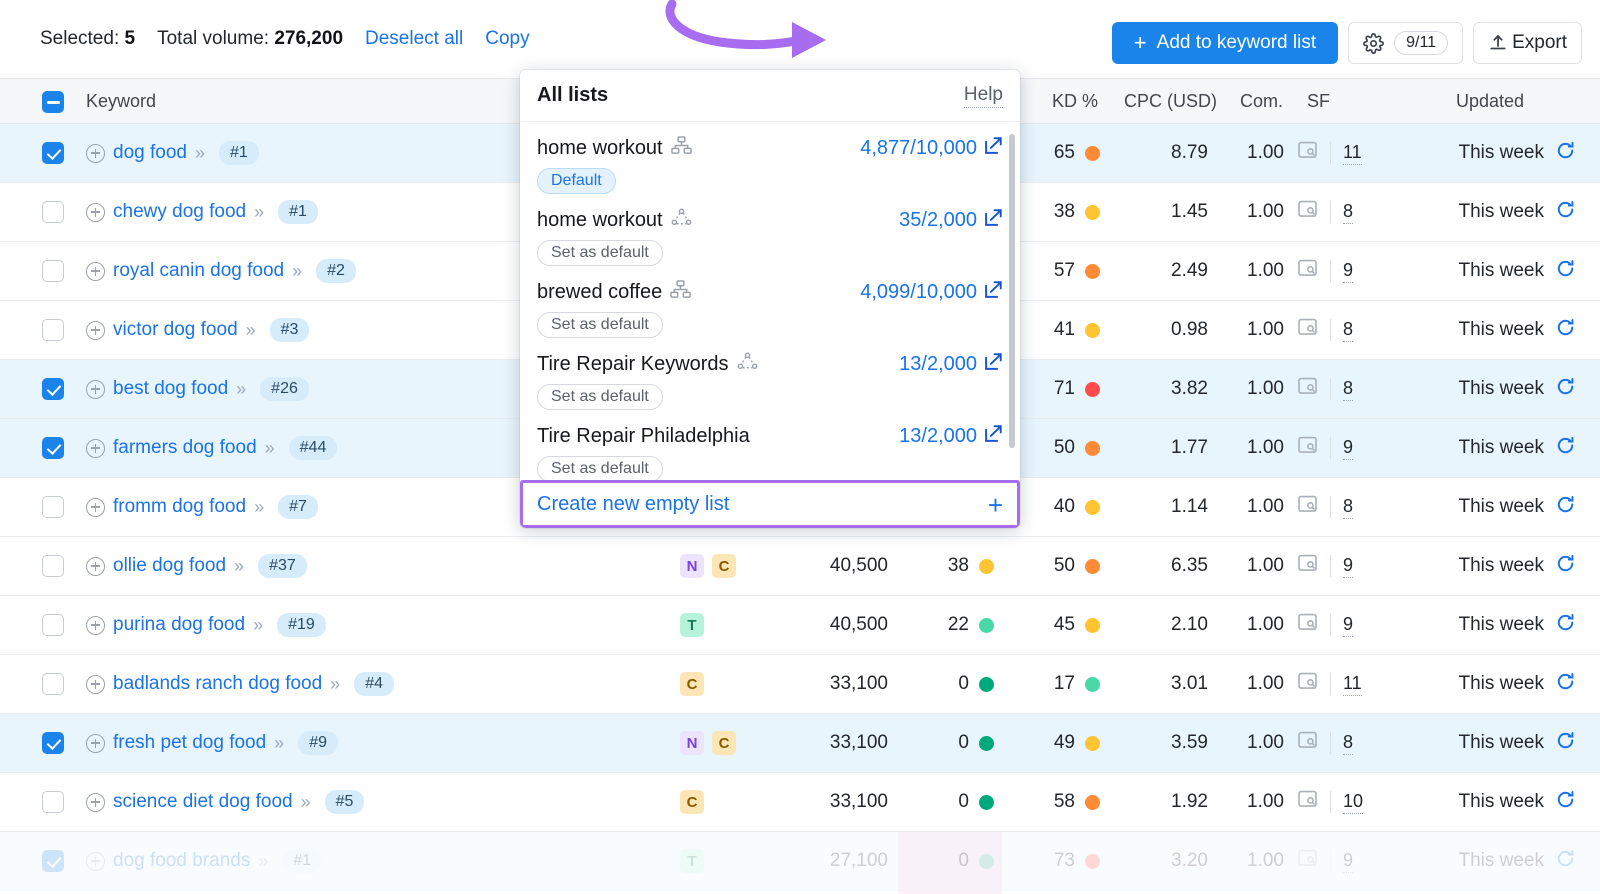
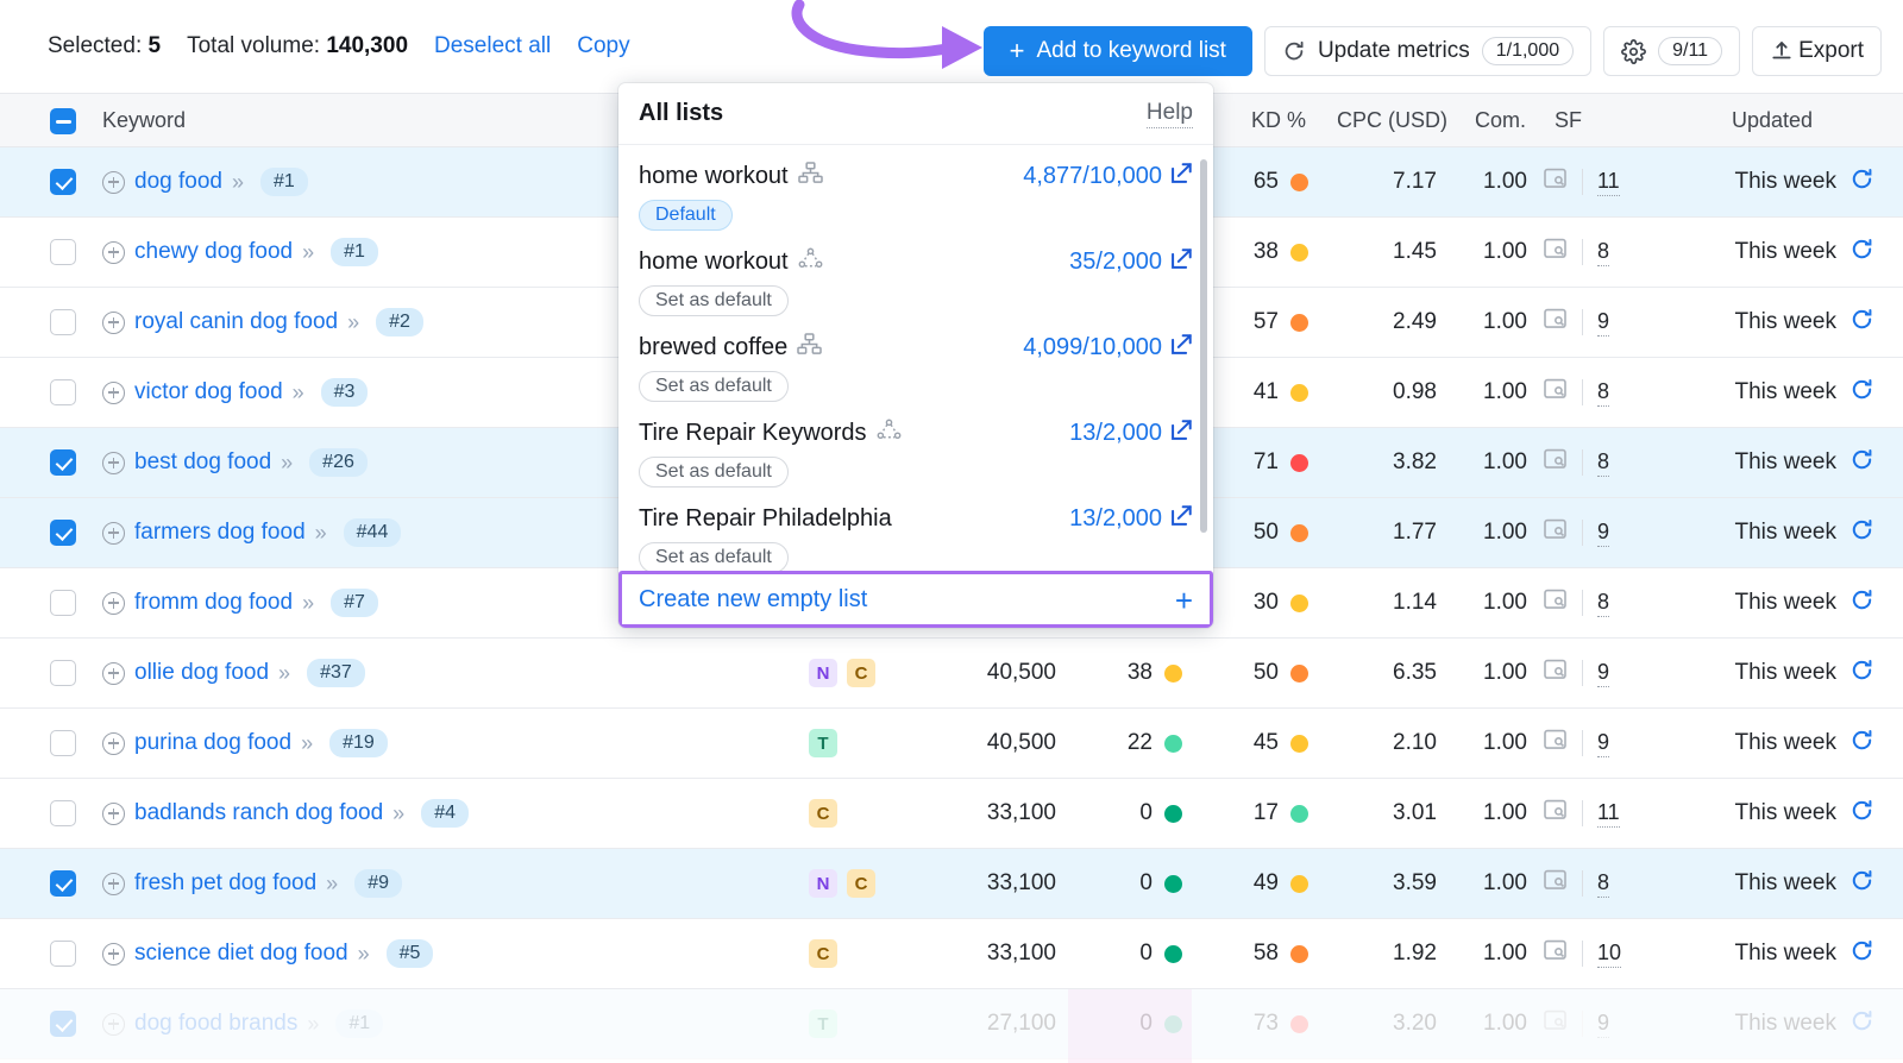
  Selected: 5
- Total volume: 276,200
+ Total volume: 140,300
  Deselect all
  Copy
  +
  Add to keyword list
+ Update metrics
+ 1/1,000
  9/11
  Export
  Keyword
  KD %
  CPC (USD)
  Com.
  SF
  Updated
  dog food
  »
  #1
  65
- 8.79
+ 7.17
  1.00
  11
  This week
  chewy dog food
  »
  #1
  38
  1.45
  1.00
  8
  This week
  royal canin dog food
  »
  #2
  57
  2.49
  1.00
  9
  This week
  victor dog food
  »
  #3
  41
  0.98
  1.00
  8
  This week
  best dog food
  »
  #26
  71
  3.82
  1.00
  8
  This week
  farmers dog food
  »
  #44
  50
  1.77
  1.00
  9
  This week
  fromm dog food
  »
  #7
- 40
+ 30
  1.14
  1.00
  8
  This week
  ollie dog food
  »
  #37
  N
  C
  40,500
  38
  50
  6.35
  1.00
  9
  This week
  purina dog food
  »
  #19
  T
  40,500
  22
  45
  2.10
  1.00
  9
  This week
  badlands ranch dog food
  »
  #4
  C
  33,100
  0
  17
  3.01
  1.00
  11
  This week
  fresh pet dog food
  »
  #9
  N
  C
  33,100
  0
  49
  3.59
  1.00
  8
  This week
  science diet dog food
  »
  #5
  C
  33,100
  0
  58
  1.92
  1.00
  10
  This week
  dog food brands
  #1
  T
  27,100
  0
  73
  3.20
  1.00
  9
  This week
  All lists
  Help
  home workout
  4,877/10,000
  Default
  home workout
  35/2,000
  Set as default
  brewed coffee
  4,099/10,000
  Set as default
  Tire Repair Keywords
  13/2,000
  Set as default
  Tire Repair Philadelphia
  13/2,000
  Set as default
  Create new empty list
  +
